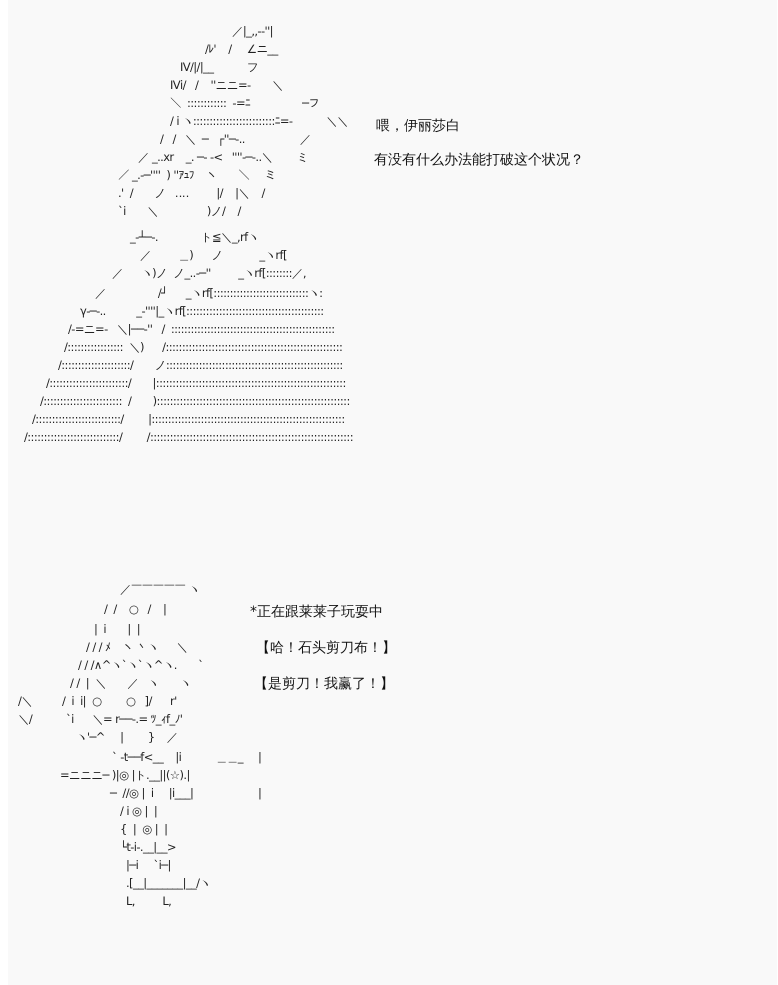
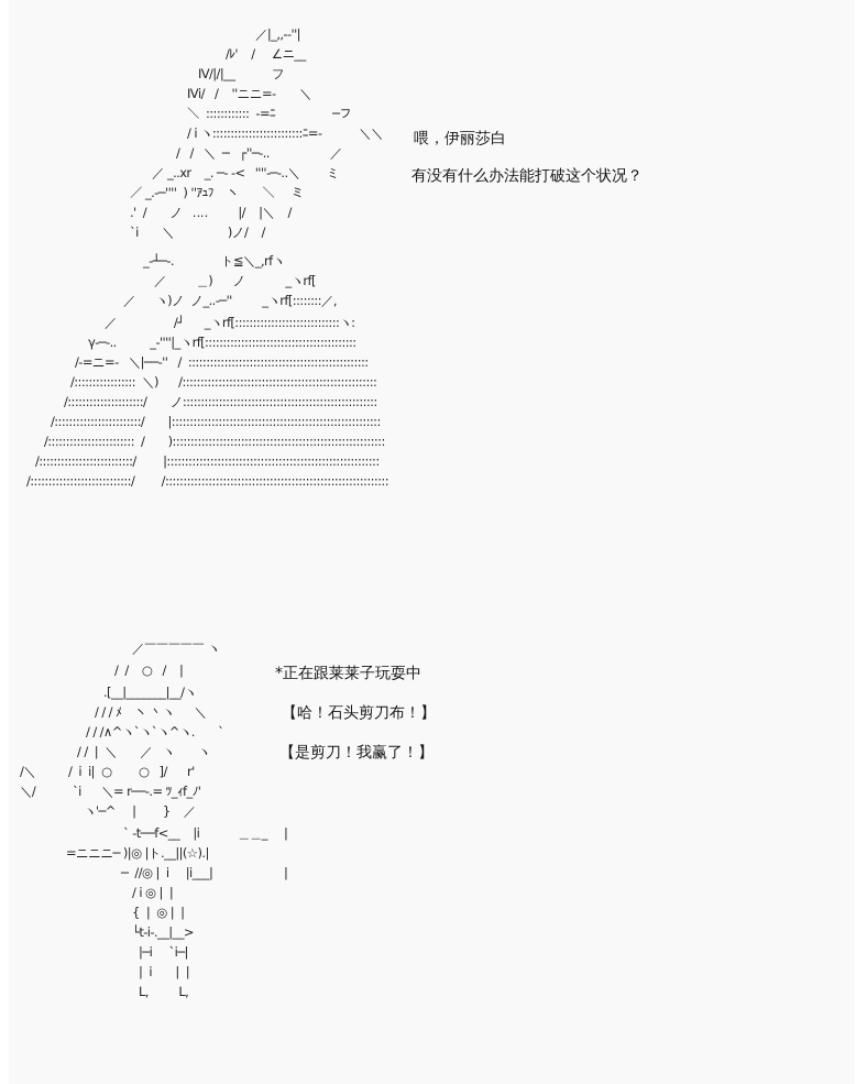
  ／|_,,--''|
  /ﾚ' / ∠ニ__
  Ⅳ/|/|__ フ
  Ⅳi/ / ''ニニ=- ＼
  ＼ :::::::::::: -=ﾆ ─フ
  / i ヽ:::::::::::::::::::::::::ﾆ=- ＼＼
  / / ＼ ─ ┌''─-.. ／
  ／ _..xr _. ─- -< ''''-─-..＼ ミ
  ／ _.-─'''' ) ''ｱｭﾌ ヽ ＼ ミ
  .' / ノ ‥‥ |/ |＼ /
  `i ＼ )ノ/ /
  _-┴─-. ト≦＼_,rfヽ
  ／ ＿) ノ _ヽrf[
  ／ ヽ)ノ ノ_..-─'' _ヽrf[::::::::／,
  ／ /┘ _ヽrf[:::::::::::::::::::::::::::::ヽ:
  γ-─-.. _-''''|_ヽrf[::::::::::::::::::::::::::::::::::::::::::
  /-=ニ=- ＼|──-'' / ::::::::::::::::::::::::::::::::::::::::::::::::::
  /::::::::::::::::: ＼) /::::::::::::::::::::::::::::::::::::::::::::::::::::::
  /:::::::::::::::::::::/ ノ::::::::::::::::::::::::::::::::::::::::::::::::::::::
  /::::::::::::::::::::::::/ |::::::::::::::::::::::::::::::::::::::::::::::::::::::::::
  /:::::::::::::::::::::::: / ):::::::::::::::::::::::::::::::::::::::::::::::::::::::::::
  /::::::::::::::::::::::::::/ |:::::::::::::::::::::::::::::::::::::::::::::::::::::::::::
  /::::::::::::::::::::::::::::/ /::::::::::::::::::::::::::::::::::::::::::::::::::::::::::::::
  喂，伊丽莎白
  有没有什么办法能打破这个状况？
  ／￣￣￣￣￣ ヽ
  / / ○ / |
- | i | |
+ .[__|_______|__/ヽ
  / / / ﾒ ヽ 丶ヽ ＼
  / / /∧^ヽ`ヽ`ヽ^ヽ. `
  / / | ＼ ／ ヽ ヽ
  / i i| ○ ○ ]/ r'
  `i ＼= r──-.= ﾂ_ｨf_ﾉ'
  ヽ'─^ | } ／
  ` -t──f<__ |i
  =ニニニ─ )|◎ |ト.__||(☆).|
  ─ //◎ | i |i___|
  / i ◎ | |
  { | ◎ | |
  └t-i-.__|__>
  |─i `i─|
- .[__|_______|__/ヽ
+ | i | |
  L, L,
  /＼
  ＼/
  ＿＿_
  |
  |
  *正在跟莱莱子玩耍中
  【哈！石头剪刀布！】
  【是剪刀！我赢了！】
